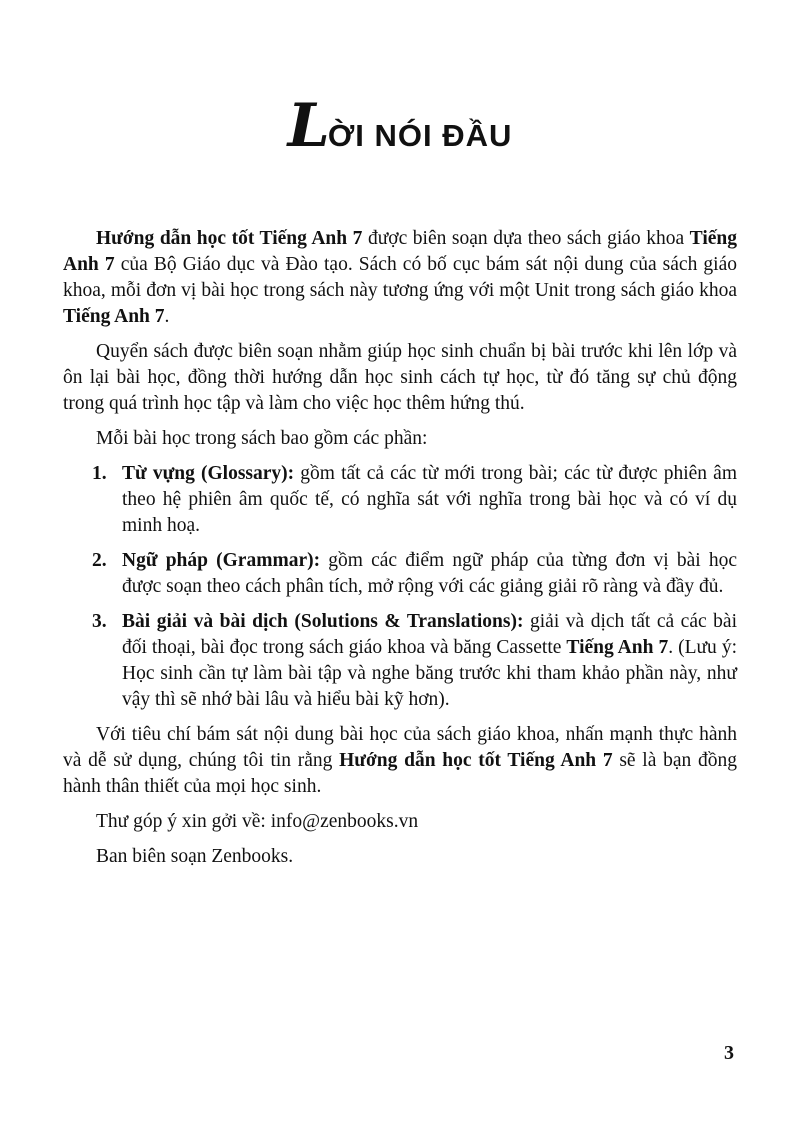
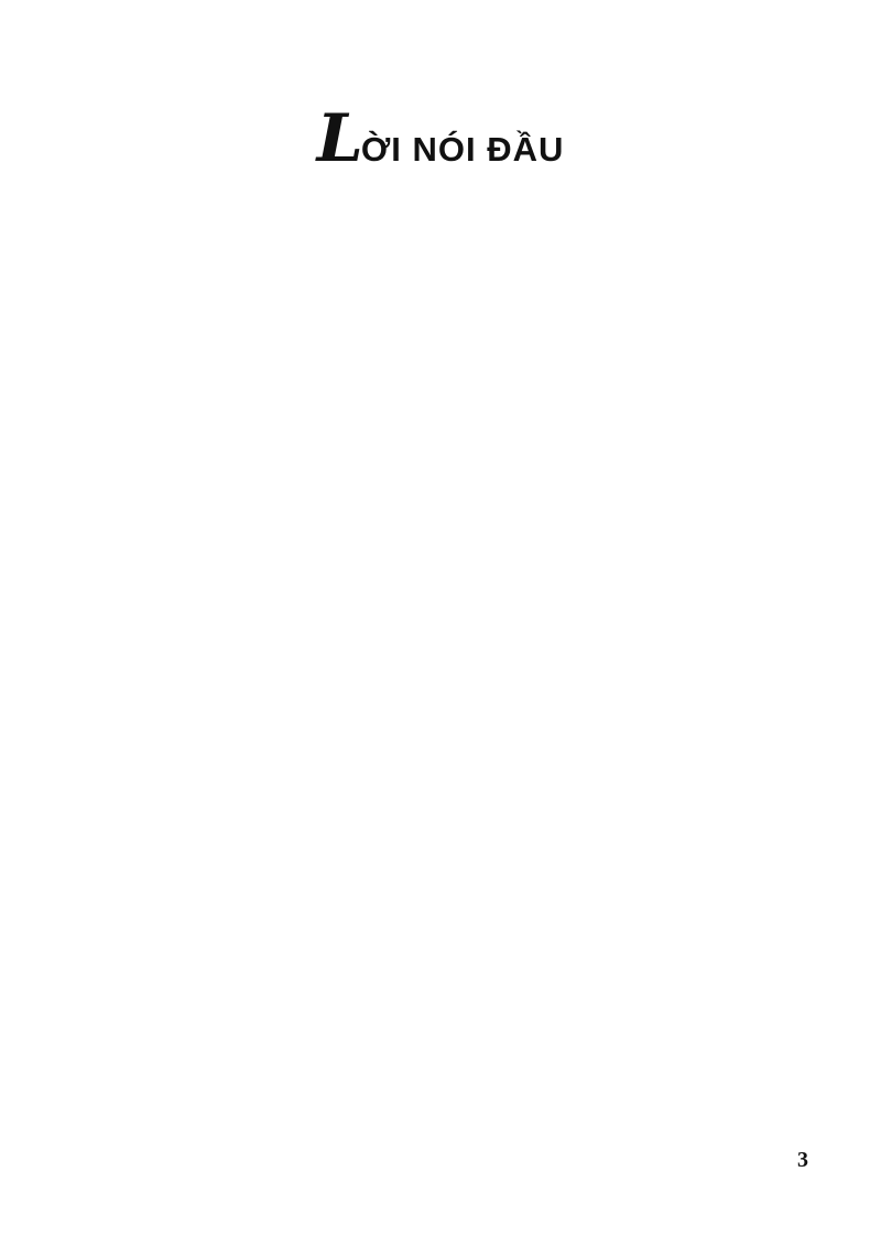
  LỜI NÓI ĐẦU
- Hướng dẫn học tốt Tiếng Anh 7 được biên soạn dựa theo sách giáo khoa Tiếng Anh 7 của Bộ Giáo dục và Đào tạo. Sách có bố cục bám sát nội dung của sách giáo khoa, mỗi đơn vị bài học trong sách này tương ứng với một Unit trong sách giáo khoa Tiếng Anh 7.
- Quyển sách được biên soạn nhằm giúp học sinh chuẩn bị bài trước khi lên lớp và ôn lại bài học, đồng thời hướng dẫn học sinh cách tự học, từ đó tăng sự chủ động trong quá trình học tập và làm cho việc học thêm hứng thú.
- Mỗi bài học trong sách bao gồm các phần:
- 1.
- Từ vựng (Glossary): gồm tất cả các từ mới trong bài; các từ được phiên âm theo hệ phiên âm quốc tế, có nghĩa sát với nghĩa trong bài học và có ví dụ minh hoạ.
- 2.
- Ngữ pháp (Grammar): gồm các điểm ngữ pháp của từng đơn vị bài học được soạn theo cách phân tích, mở rộng với các giảng giải rõ ràng và đầy đủ.
- 3.
- Bài giải và bài dịch (Solutions & Translations): giải và dịch tất cả các bài đối thoại, bài đọc trong sách giáo khoa và băng Cassette Tiếng Anh 7. (Lưu ý: Học sinh cần tự làm bài tập và nghe băng trước khi tham khảo phần này, như vậy thì sẽ nhớ bài lâu và hiểu bài kỹ hơn).
- Với tiêu chí bám sát nội dung bài học của sách giáo khoa, nhấn mạnh thực hành và dễ sử dụng, chúng tôi tin rằng Hướng dẫn học tốt Tiếng Anh 7 sẽ là bạn đồng hành thân thiết của mọi học sinh.
- Thư góp ý xin gởi về: info@zenbooks.vn
- Ban biên soạn Zenbooks.
  3
